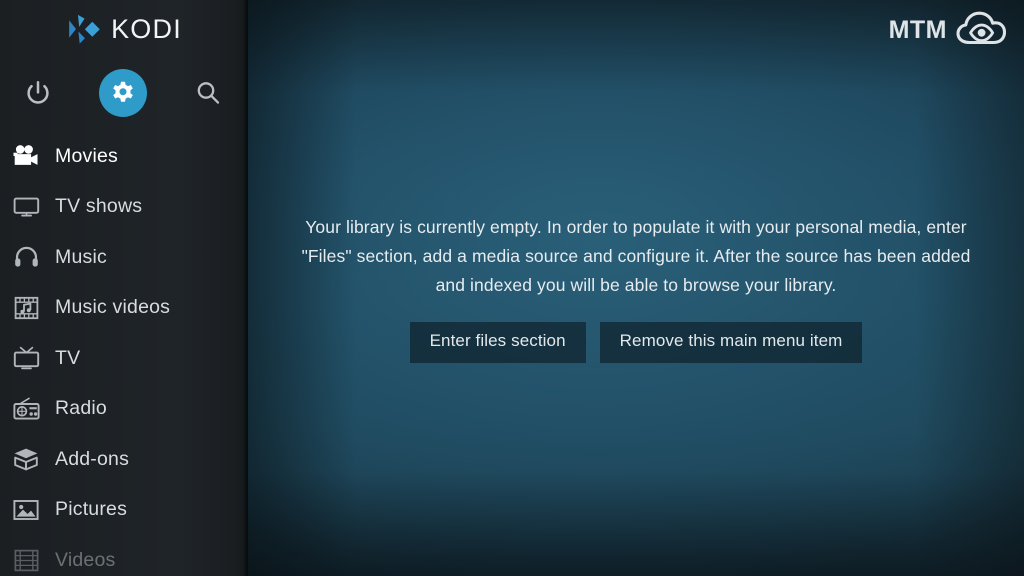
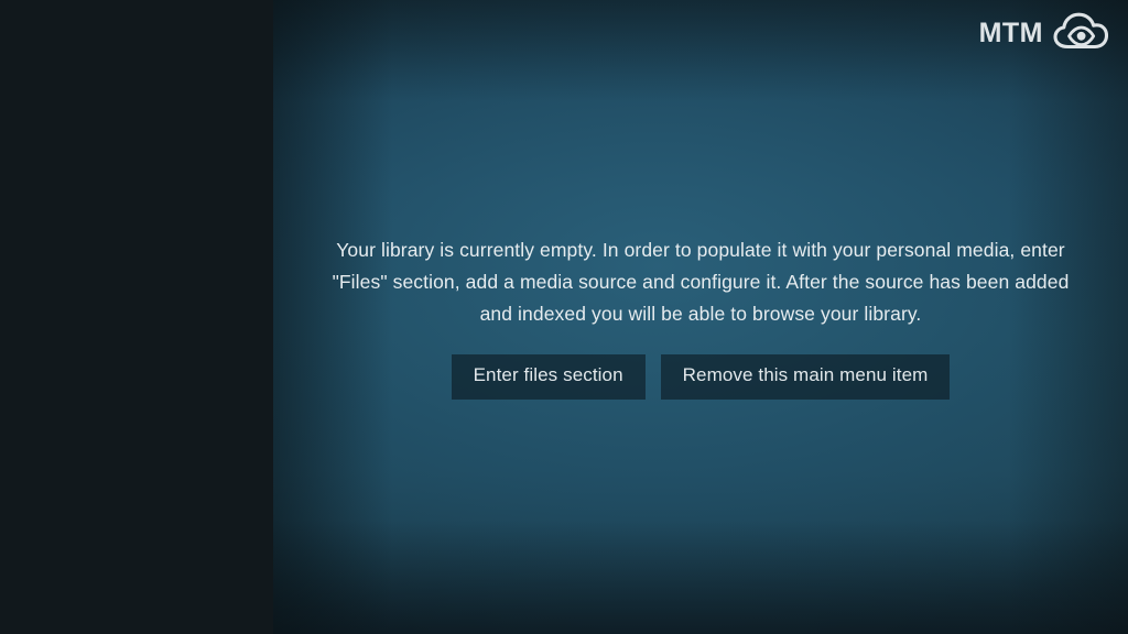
  MTM
  Your library is currently empty. In order to populate it with your personal media, enter "Files" section, add a media source and configure it. After the source has been added and indexed you will be able to browse your library.
  Enter files section
  Remove this main menu item
- KODI
- Movies
- TV shows
- Music
- Music videos
- TV
- Radio
- Add-ons
- Pictures
- Videos
